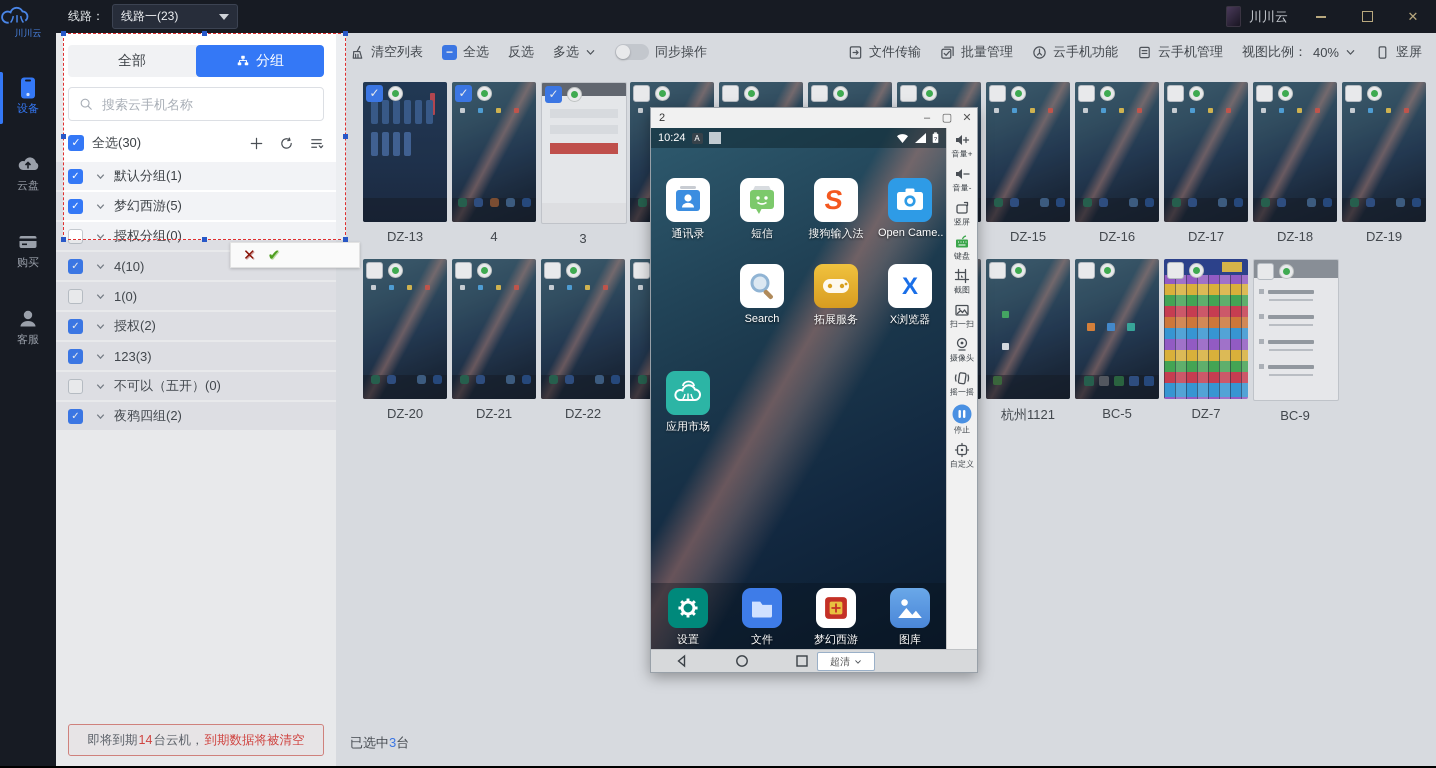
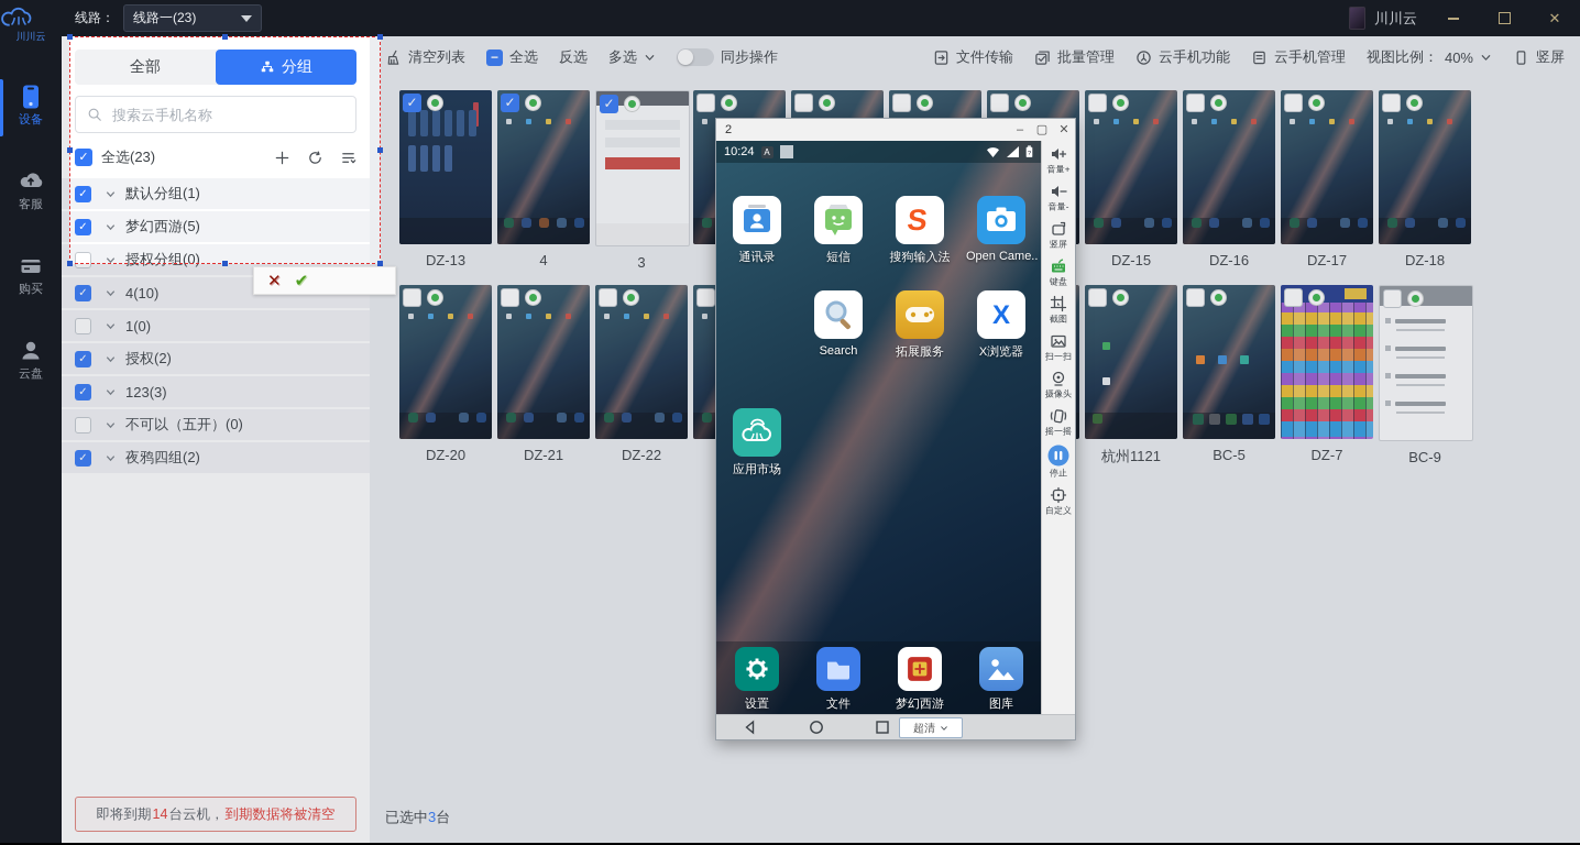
  川川云
  设备
- 云盘
+ 客服
  购买
- 客服
+ 云盘
  线路：
  线路一(23)
  川川云
  全部
  分组
  搜索云手机名称
- 全选(30)
+ 全选(23)
  默认分组(1)
  梦幻西游(5)
  授权分组(0)
  4(10)
  1(0)
  授权(2)
  123(3)
  不可以（五开）(0)
  夜鸦四组(2)
  即将到期
  14
  台云机，
  到期数据将被清空
  清空列表
  全选
  反选
  多选
  同步操作
  文件传输
  批量管理
  云手机功能
  云手机管理
  视图比例：
  40%
  竖屏
  DZ-13
  4
  3
  DZ-15
  DZ-16
  DZ-17
  DZ-18
- DZ-19
  DZ-20
  DZ-21
  DZ-22
  杭州1121
  BC-5
  DZ-7
  BC-9
  已选中3台
  2
  –
  ▢
  ✕
  10:24
  A
  通讯录
  短信
  搜狗输入法
  Open Came..
  Search
  拓展服务
  X
  X浏览器
  应用市场
  设置
  文件
  梦幻西游
  图库
  音量+
  音量-
  竖屏
  键盘
  截图
  扫一扫
  摄像头
  摇一摇
  停止
  自定义
  超清
